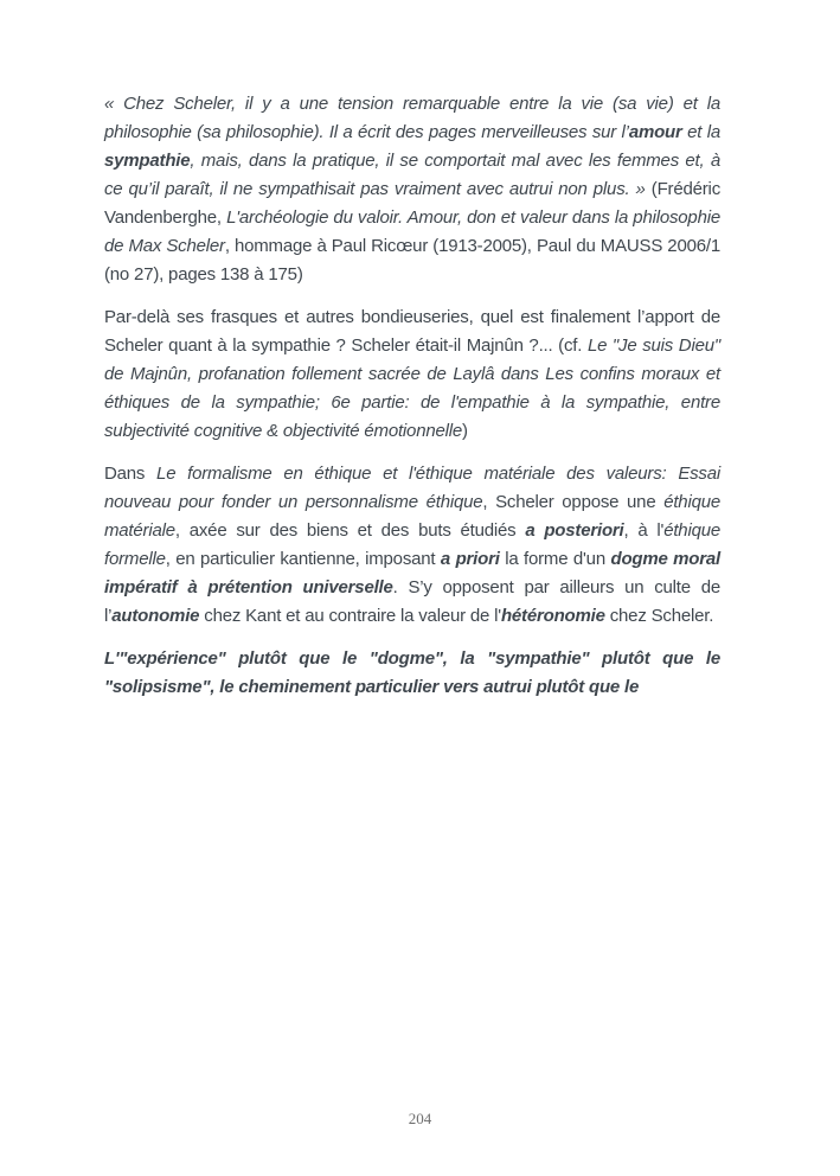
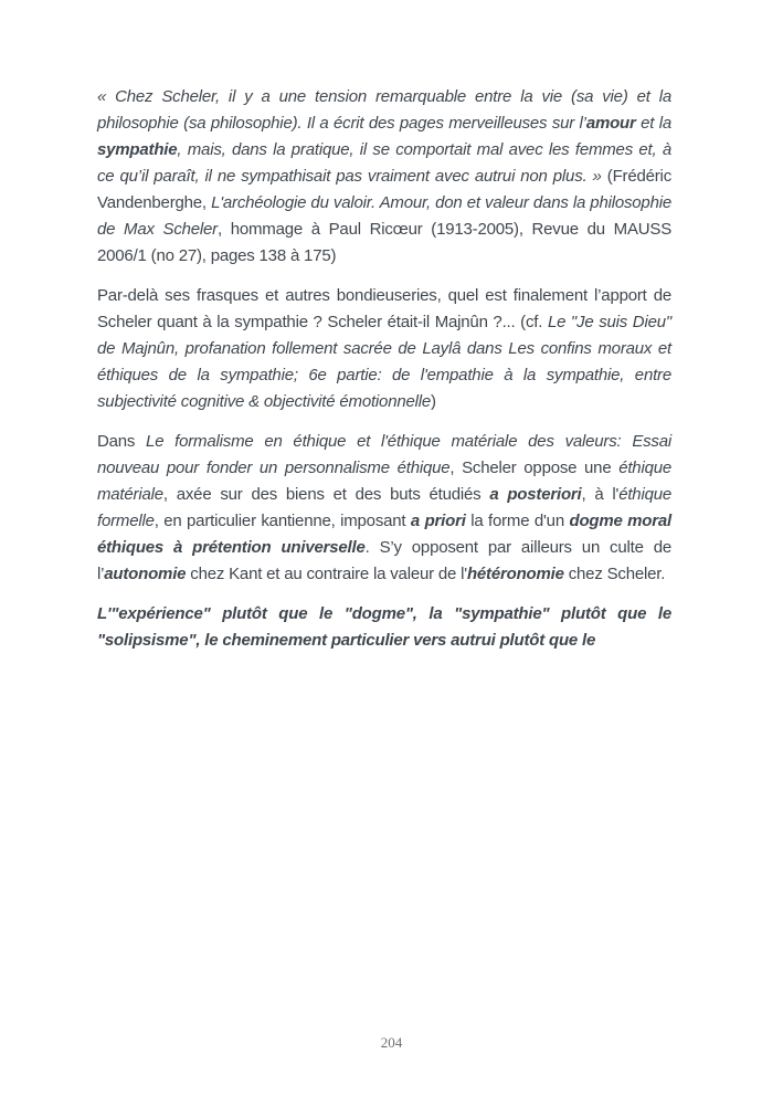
- « Chez Scheler, il y a une tension remarquable entre la vie (sa vie) et la philosophie (sa philosophie). Il a écrit des pages merveilleuses sur l’amour et la sympathie, mais, dans la pratique, il se comportait mal avec les femmes et, à ce qu’il paraît, il ne sympathisait pas vraiment avec autrui non plus. » (Frédéric Vandenberghe, L'archéologie du valoir. Amour, don et valeur dans la philosophie de Max Scheler, hommage à Paul Ricœur (1913-2005), Paul du MAUSS 2006/1 (no 27), pages 138 à 175)
+ « Chez Scheler, il y a une tension remarquable entre la vie (sa vie) et la philosophie (sa philosophie). Il a écrit des pages merveilleuses sur l’amour et la sympathie, mais, dans la pratique, il se comportait mal avec les femmes et, à ce qu’il paraît, il ne sympathisait pas vraiment avec autrui non plus. » (Frédéric Vandenberghe, L'archéologie du valoir. Amour, don et valeur dans la philosophie de Max Scheler, hommage à Paul Ricœur (1913-2005), Revue du MAUSS 2006/1 (no 27), pages 138 à 175)
  Par-delà ses frasques et autres bondieuseries, quel est finalement l’apport de Scheler quant à la sympathie ? Scheler était-il Majnûn ?... (cf. Le "Je suis Dieu" de Majnûn, profanation follement sacrée de Laylâ dans Les confins moraux et éthiques de la sympathie; 6e partie: de l'empathie à la sympathie, entre subjectivité cognitive & objectivité émotionnelle)
- Dans Le formalisme en éthique et l'éthique matériale des valeurs: Essai nouveau pour fonder un personnalisme éthique, Scheler oppose une éthique matériale, axée sur des biens et des buts étudiés a posteriori, à l'éthique formelle, en particulier kantienne, imposant a priori la forme d'un dogme moral impératif à prétention universelle. S’y opposent par ailleurs un culte de l’autonomie chez Kant et au contraire la valeur de l'hétéronomie chez Scheler.
+ Dans Le formalisme en éthique et l'éthique matériale des valeurs: Essai nouveau pour fonder un personnalisme éthique, Scheler oppose une éthique matériale, axée sur des biens et des buts étudiés a posteriori, à l'éthique formelle, en particulier kantienne, imposant a priori la forme d'un dogme moral éthiques à prétention universelle. S’y opposent par ailleurs un culte de l’autonomie chez Kant et au contraire la valeur de l'hétéronomie chez Scheler.
  L'"expérience" plutôt que le "dogme", la "sympathie" plutôt que le "solipsisme", le cheminement particulier vers autrui plutôt que le
  204
